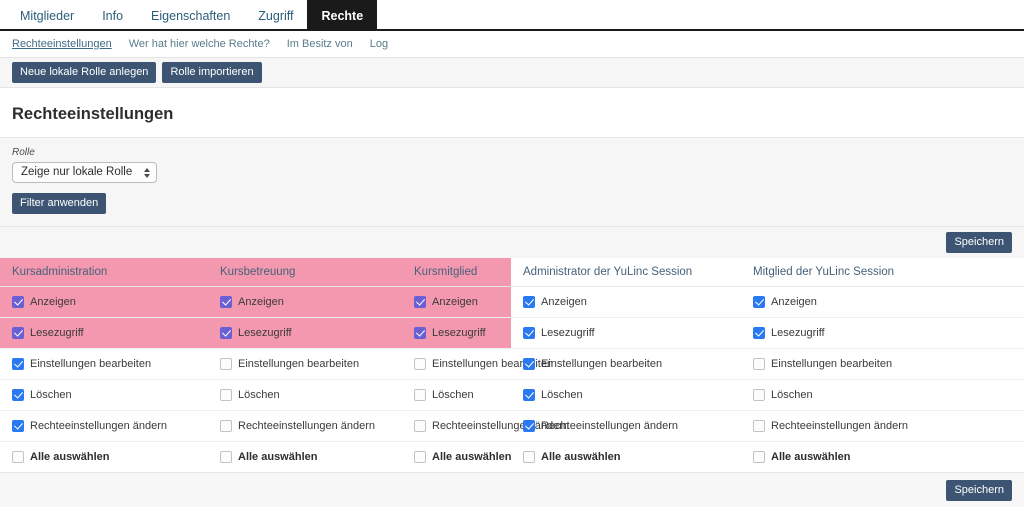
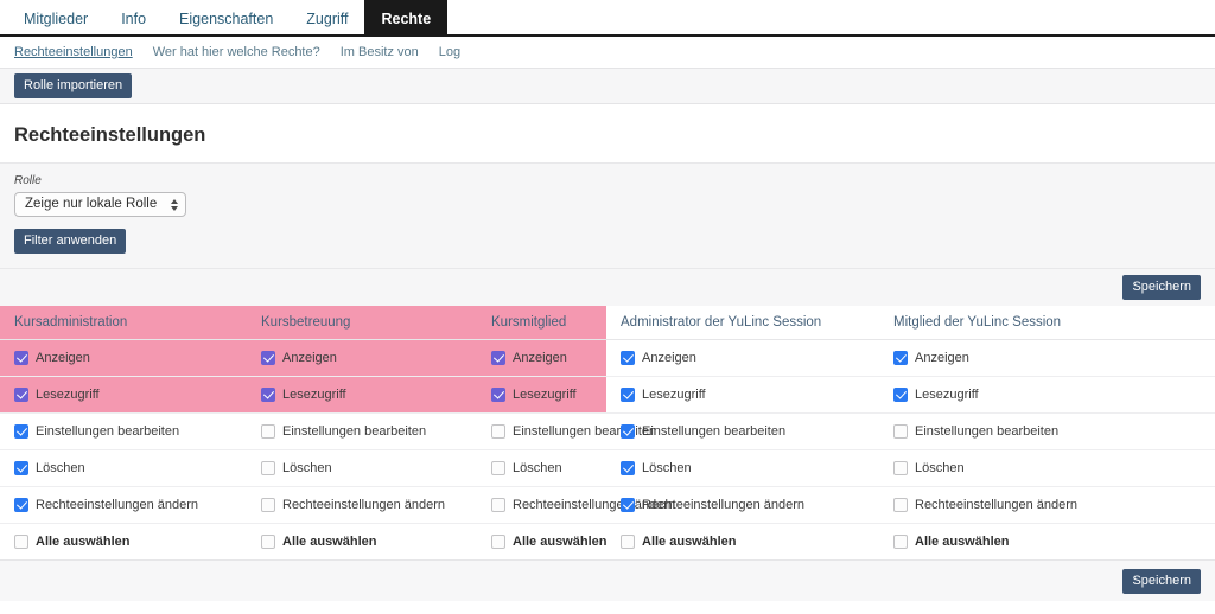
  Mitglieder
  Info
  Eigenschaften
  Zugriff
  Rechte
  Rechteeinstellungen
  Wer hat hier welche Rechte?
  Im Besitz von
  Log
- Neue lokale Rolle anlegen
  Rolle importieren
  Rechteeinstellungen
  Rolle
  Zeige nur lokale Rolle
  Filter anwenden
  Speichern
  Kursadministration
  Kursbetreuung
  Kursmitglied
  Administrator der YuLinc Session
  Mitglied der YuLinc Session
  Anzeigen
  Anzeigen
  Anzeigen
  Anzeigen
  Anzeigen
  Lesezugriff
  Lesezugriff
  Lesezugriff
  Lesezugriff
  Lesezugriff
  Einstellungen bearbeiten
  Einstellungen bearbeiten
  Einstellungen beariten
  Einstellungen bearbeiten
  Einstellungen bearbeiten
  Löschen
  Löschen
  Löschen
  Löschen
  Löschen
  Rechteeinstellungen ändern
  Rechteeinstellungen ändern
  Rechteeinstellung ändern
  Rechteeinstellungen ändern
  Rechteeinstellungen ändern
  Alle auswählen
  Alle auswählen
  Alle auswählen
  Alle auswählen
  Alle auswählen
  Speichern
